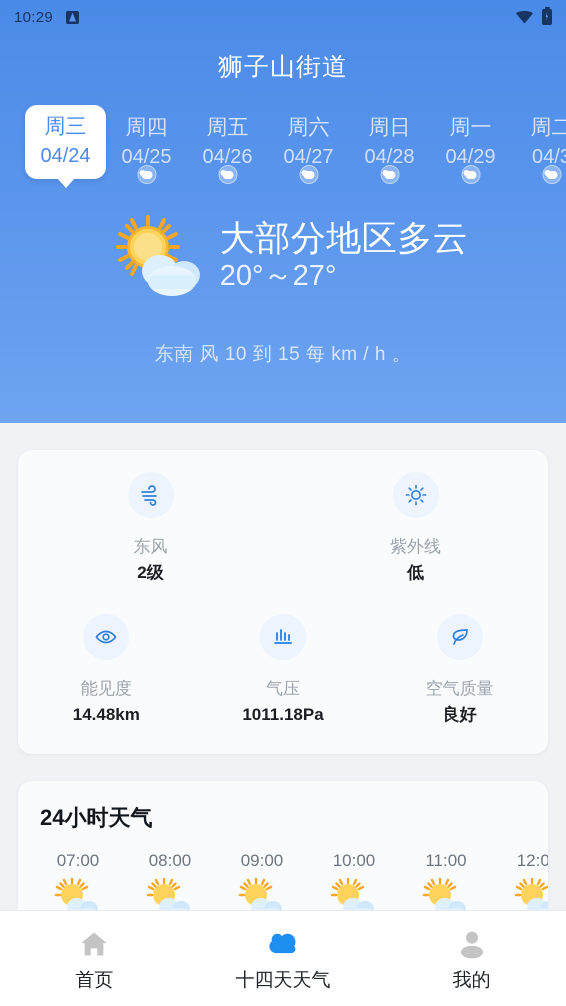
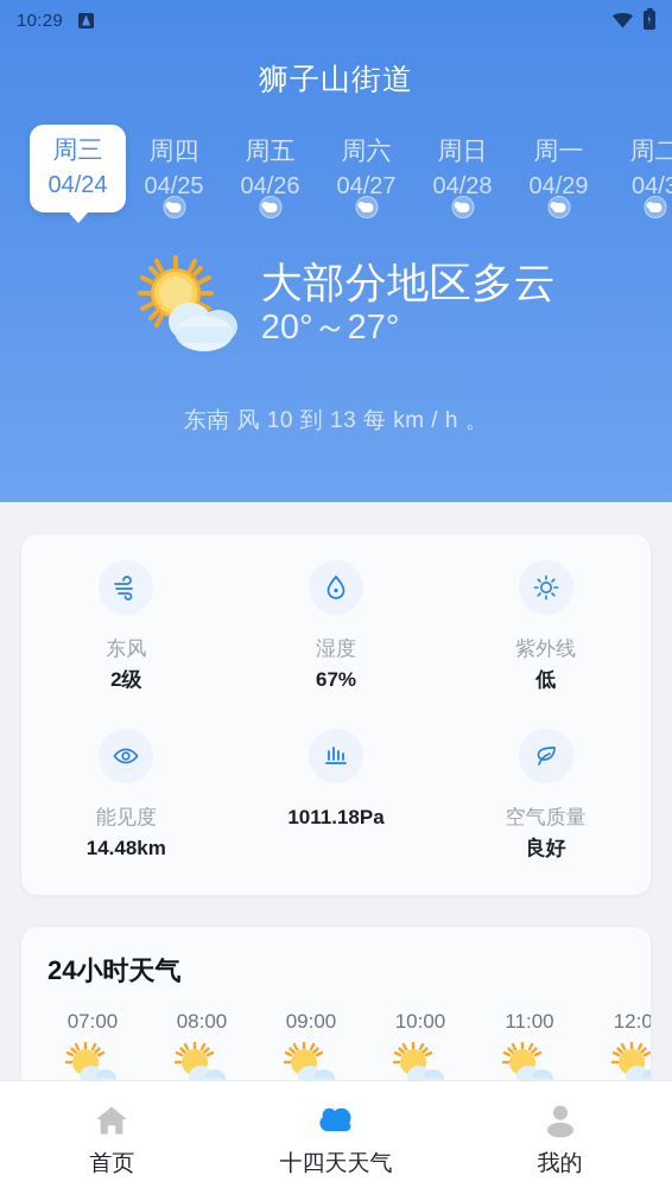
  10:29
  狮子山街道
  周三
  04/24
  周四
  04/25
  周五
  04/26
  周六
  04/27
  周日
  04/28
  周一
  04/29
  周二
  04/3
  大部分地区多云
  20°～27°
- 东南 风 10 到 15 每 km / h 。
+ 东南 风 10 到 13 每 km / h 。
  东风
  2级
+ 湿度
+ 67%
  紫外线
  低
  能见度
  14.48km
- 气压
  1011.18Pa
  空气质量
  良好
  24小时天气
  07:00
  08:00
  09:00
  10:00
  11:00
  12:0
  首页
  十四天天气
  我的
